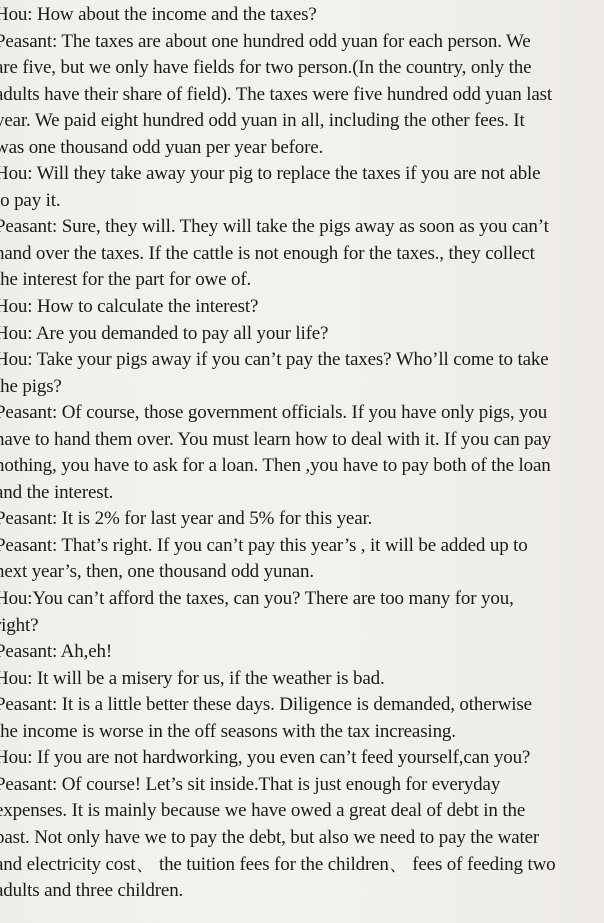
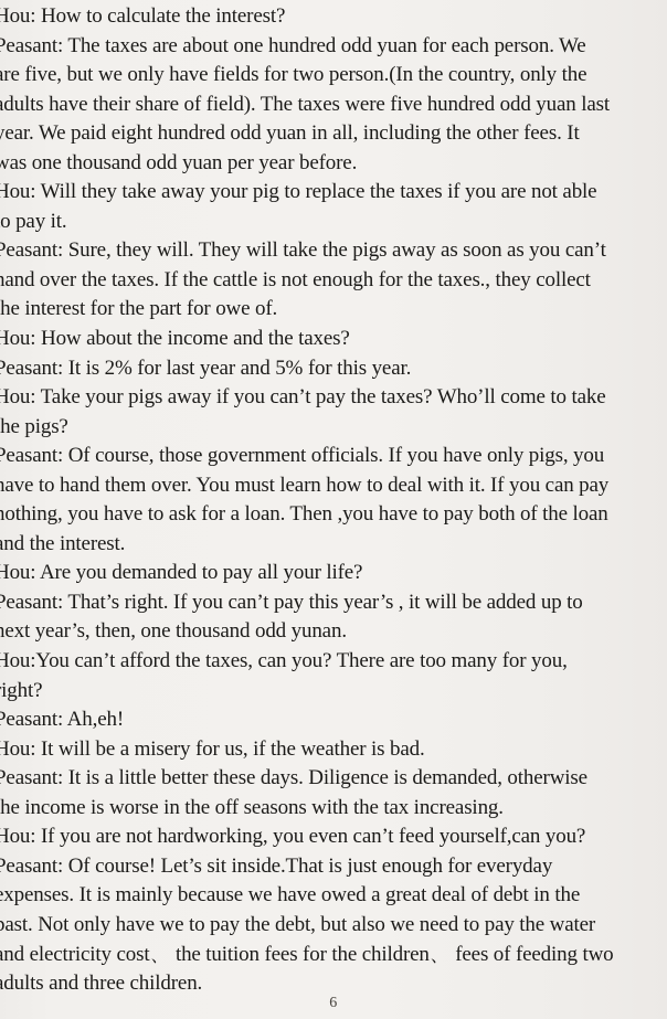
- Hou: How about the income and the taxes?
+ Hou: How to calculate the interest?
  Peasant: The taxes are about one hundred odd yuan for each person. We
  re five, but we only have fields for two person.(In the country, only the
  dults have their share of field). The taxes were five hundred odd yuan last
  ear. We paid eight hundred odd yuan in all, including the other fees. It
  was one thousand odd yuan per year before.
  Hou: Will they take away your pig to replace the taxes if you are not able
  o pay it.
  Peasant: Sure, they will. They will take the pigs away as soon as you can’t
  and over the taxes. If the cattle is not enough for the taxes., they collect
  he interest for the part for owe of.
- Hou: How to calculate the interest?
+ Hou: How about the income and the taxes?
- Hou: Are you demanded to pay all your life?
+ Peasant: It is 2% for last year and 5% for this year.
  Hou: Take your pigs away if you can’t pay the taxes? Who’ll come to take
  he pigs?
  Peasant: Of course, those government officials. If you have only pigs, you
  ave to hand them over. You must learn how to deal with it. If you can pay
  othing, you have to ask for a loan. Then ,you have to pay both of the loan
  nd the interest.
- Peasant: It is 2% for last year and 5% for this year.
+ Hou: Are you demanded to pay all your life?
  Peasant: That’s right. If you can’t pay this year’s , it will be added up to
  ext year’s, then, one thousand odd yunan.
  Hou:You can’t afford the taxes, can you? There are too many for you,
  ight?
  Peasant: Ah,eh!
  Hou: It will be a misery for us, if the weather is bad.
  Peasant: It is a little better these days. Diligence is demanded, otherwise
  he income is worse in the off seasons with the tax increasing.
  Hou: If you are not hardworking, you even can’t feed yourself,can you?
  Peasant: Of course! Let’s sit inside.That is just enough for everyday
  xpenses. It is mainly because we have owed a great deal of debt in the
  ast. Not only have we to pay the debt, but also we need to pay the water
  nd electricity cost、 the tuition fees for the children、 fees of feeding two
  dults and three children.
+ 6
